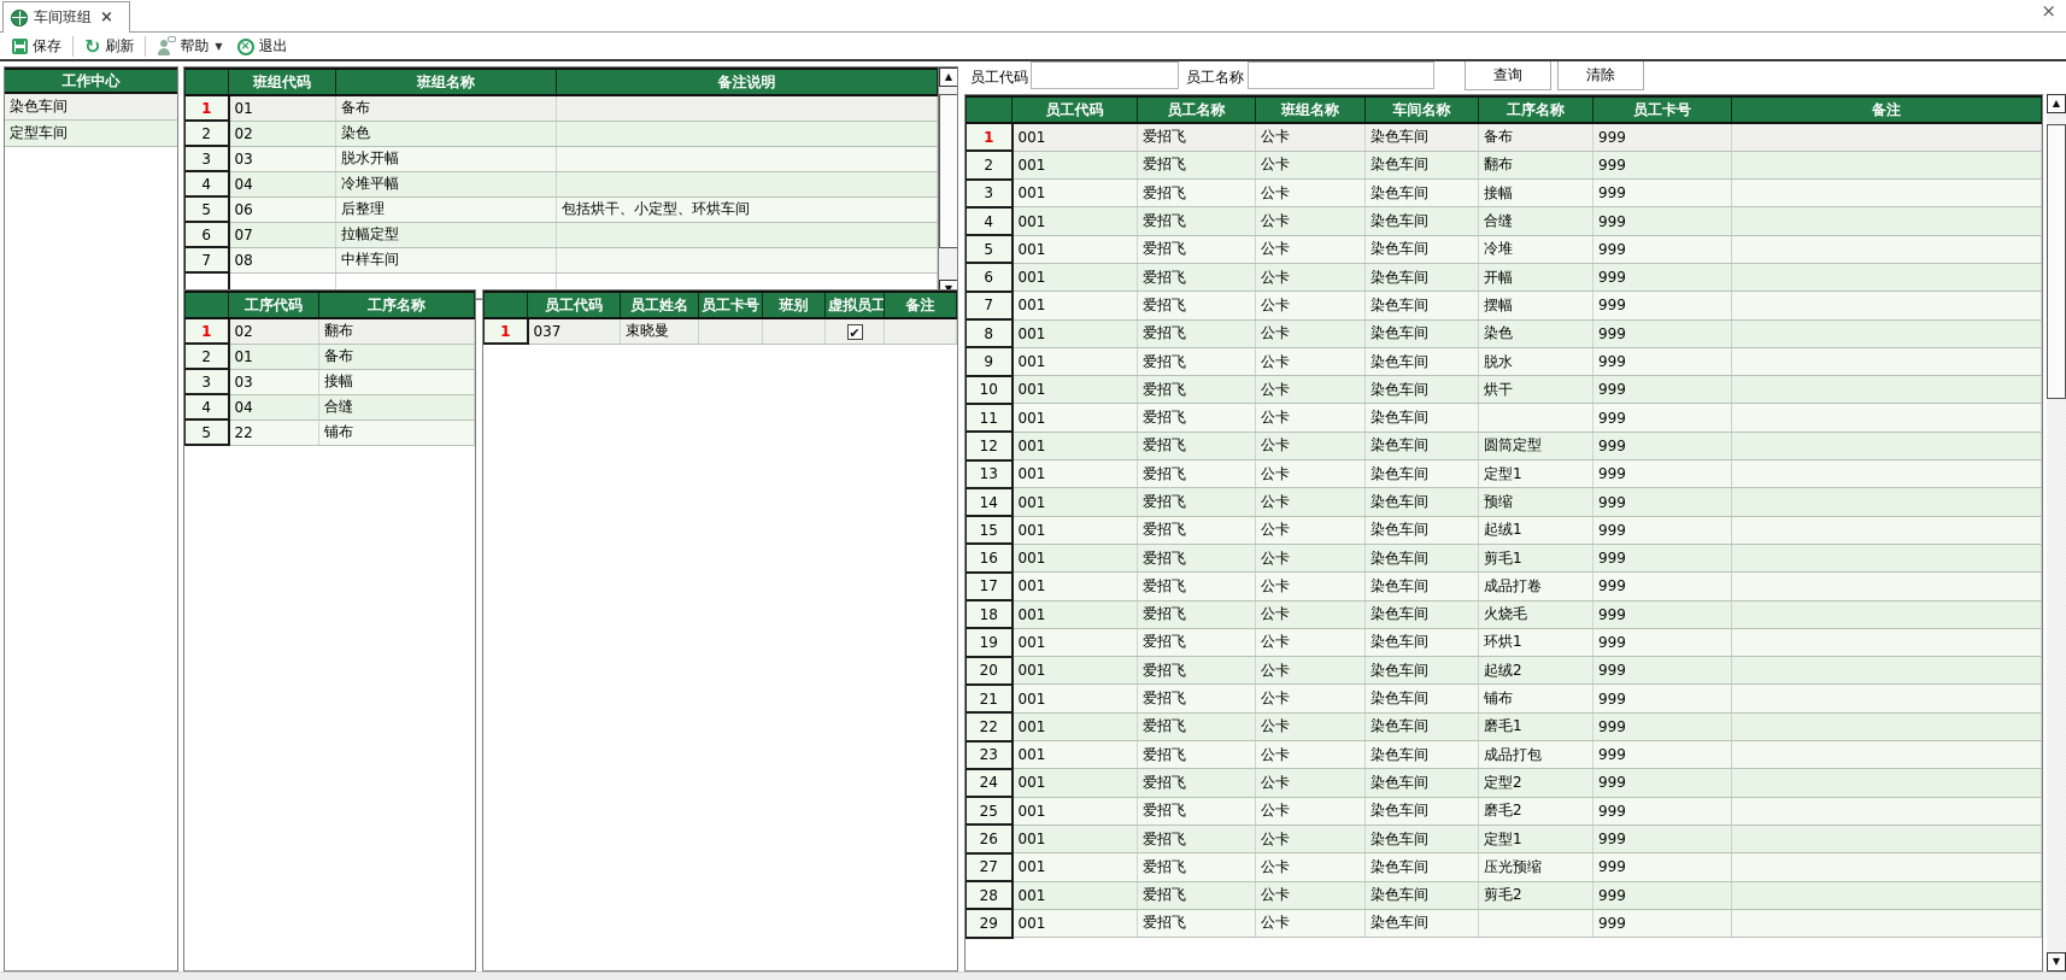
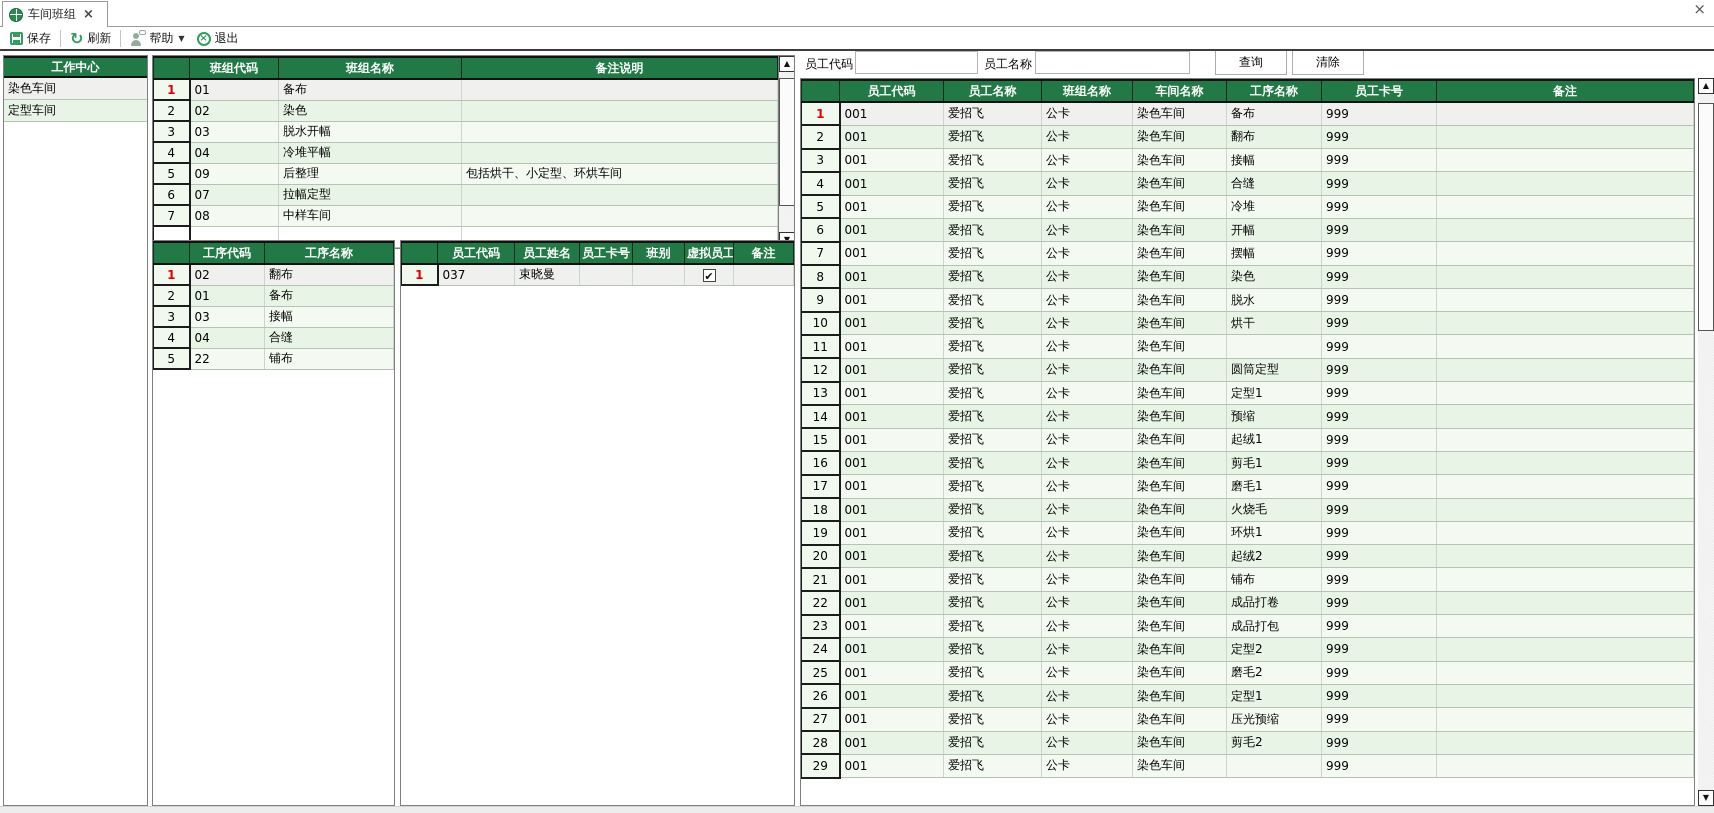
  车间班组
  ×
  ×
  保存
  ↻
  刷新
  帮助
  ▼
  ×
  退出
  工作中心
  染色车间
  定型车间
  	班组代码	班组名称	备注说明
  1	01	备布
  2	02	染色
  3	03	脱水开幅
  4	04	冷堆平幅
- 5	06	后整理	包括烘干、小定型、环烘车间
+ 5	09	后整理	包括烘干、小定型、环烘车间
  6	07	拉幅定型
  7	08	中样车间
  ▲
  	工序代码	工序名称
  1	02	翻布
  2	01	备布
  3	03	接幅
  4	04	合缝
  5	22	铺布
  	员工代码	员工姓名	员工卡号	班别	虚拟员工	备注
  1	037	束晓曼			✔
  员工代码
  员工名称
  查询
  清除
  	员工代码	员工名称	班组名称	车间名称	工序名称	员工卡号	备注
  1	001	爱招飞	公卡	染色车间	备布	999
  2	001	爱招飞	公卡	染色车间	翻布	999
  3	001	爱招飞	公卡	染色车间	接幅	999
  4	001	爱招飞	公卡	染色车间	合缝	999
  5	001	爱招飞	公卡	染色车间	冷堆	999
  6	001	爱招飞	公卡	染色车间	开幅	999
  7	001	爱招飞	公卡	染色车间	摆幅	999
  8	001	爱招飞	公卡	染色车间	染色	999
  9	001	爱招飞	公卡	染色车间	脱水	999
  10	001	爱招飞	公卡	染色车间	烘干	999
  11	001	爱招飞	公卡	染色车间		999
  12	001	爱招飞	公卡	染色车间	圆筒定型	999
  13	001	爱招飞	公卡	染色车间	定型1	999
  14	001	爱招飞	公卡	染色车间	预缩	999
  15	001	爱招飞	公卡	染色车间	起绒1	999
  16	001	爱招飞	公卡	染色车间	剪毛1	999
- 17	001	爱招飞	公卡	染色车间	成品打卷	999
+ 17	001	爱招飞	公卡	染色车间	磨毛1	999
  18	001	爱招飞	公卡	染色车间	火烧毛	999
  19	001	爱招飞	公卡	染色车间	环烘1	999
  20	001	爱招飞	公卡	染色车间	起绒2	999
  21	001	爱招飞	公卡	染色车间	铺布	999
- 22	001	爱招飞	公卡	染色车间	磨毛1	999
+ 22	001	爱招飞	公卡	染色车间	成品打卷	999
  23	001	爱招飞	公卡	染色车间	成品打包	999
  24	001	爱招飞	公卡	染色车间	定型2	999
  25	001	爱招飞	公卡	染色车间	磨毛2	999
  26	001	爱招飞	公卡	染色车间	定型1	999
  27	001	爱招飞	公卡	染色车间	压光预缩	999
  28	001	爱招飞	公卡	染色车间	剪毛2	999
  29	001	爱招飞	公卡	染色车间		999
  ▲
  ▼
